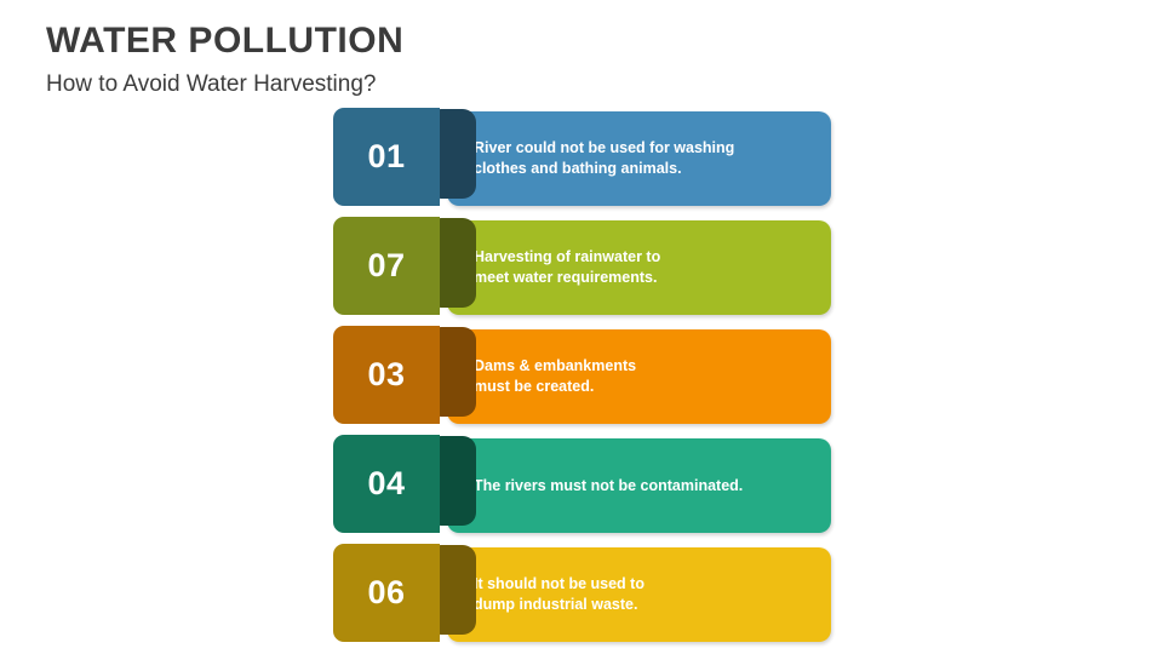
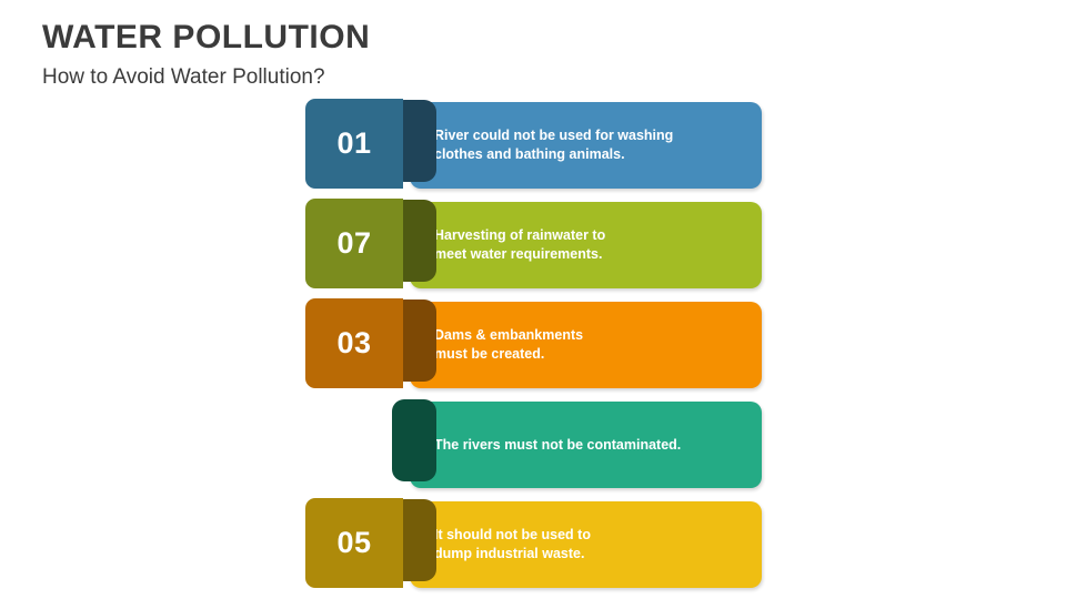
  WATER POLLUTION
- How to Avoid Water Harvesting?
+ How to Avoid Water Pollution?
  River could not be used for washing
  clothes and bathing animals.
  01
  Harvesting of rainwater to
  meet water requirements.
  07
  Dams & embankments
  must be created.
  03
  The rivers must not be contaminated.
- 04
  t should not be used to
  dump industrial waste.
- 06
+ 05
